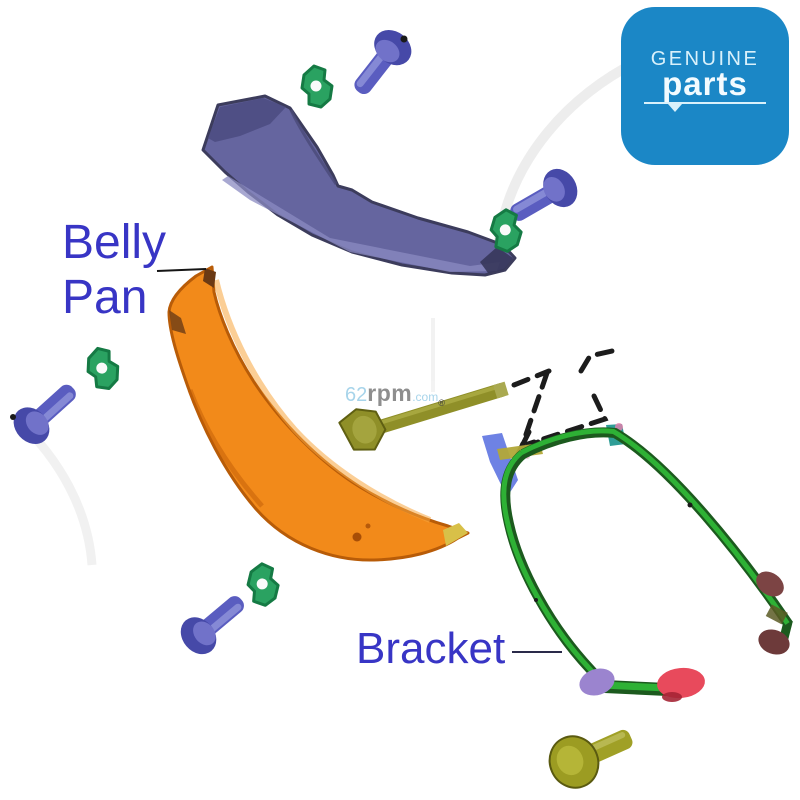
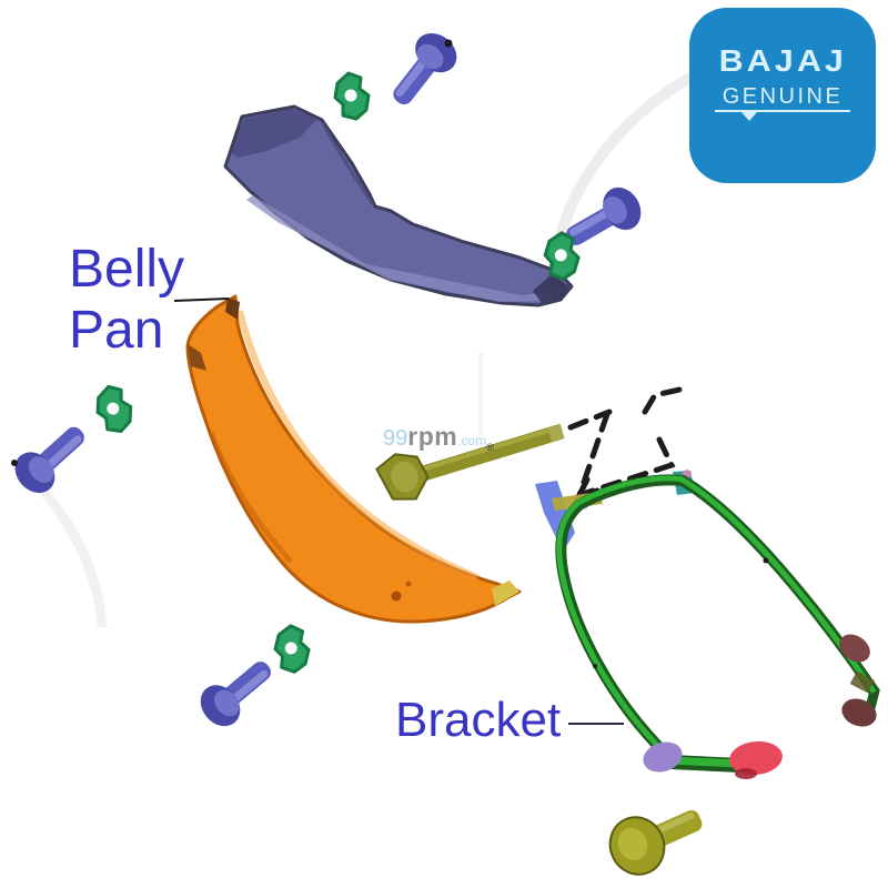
  Belly
  Pan
  Bracket
- 62rpm.com®
+ 99rpm.com®
+ BAJAJ
  GENUINE
- parts
